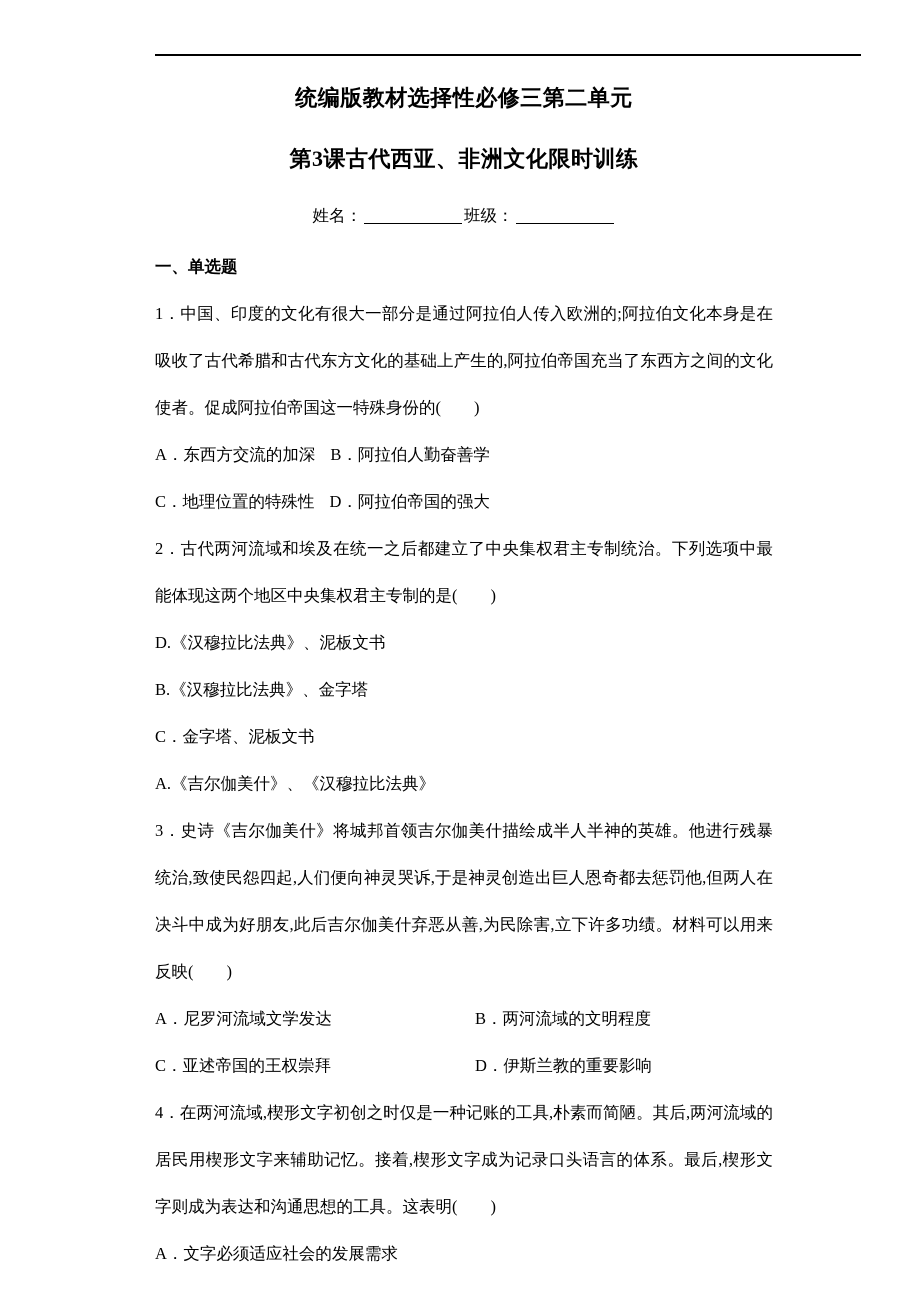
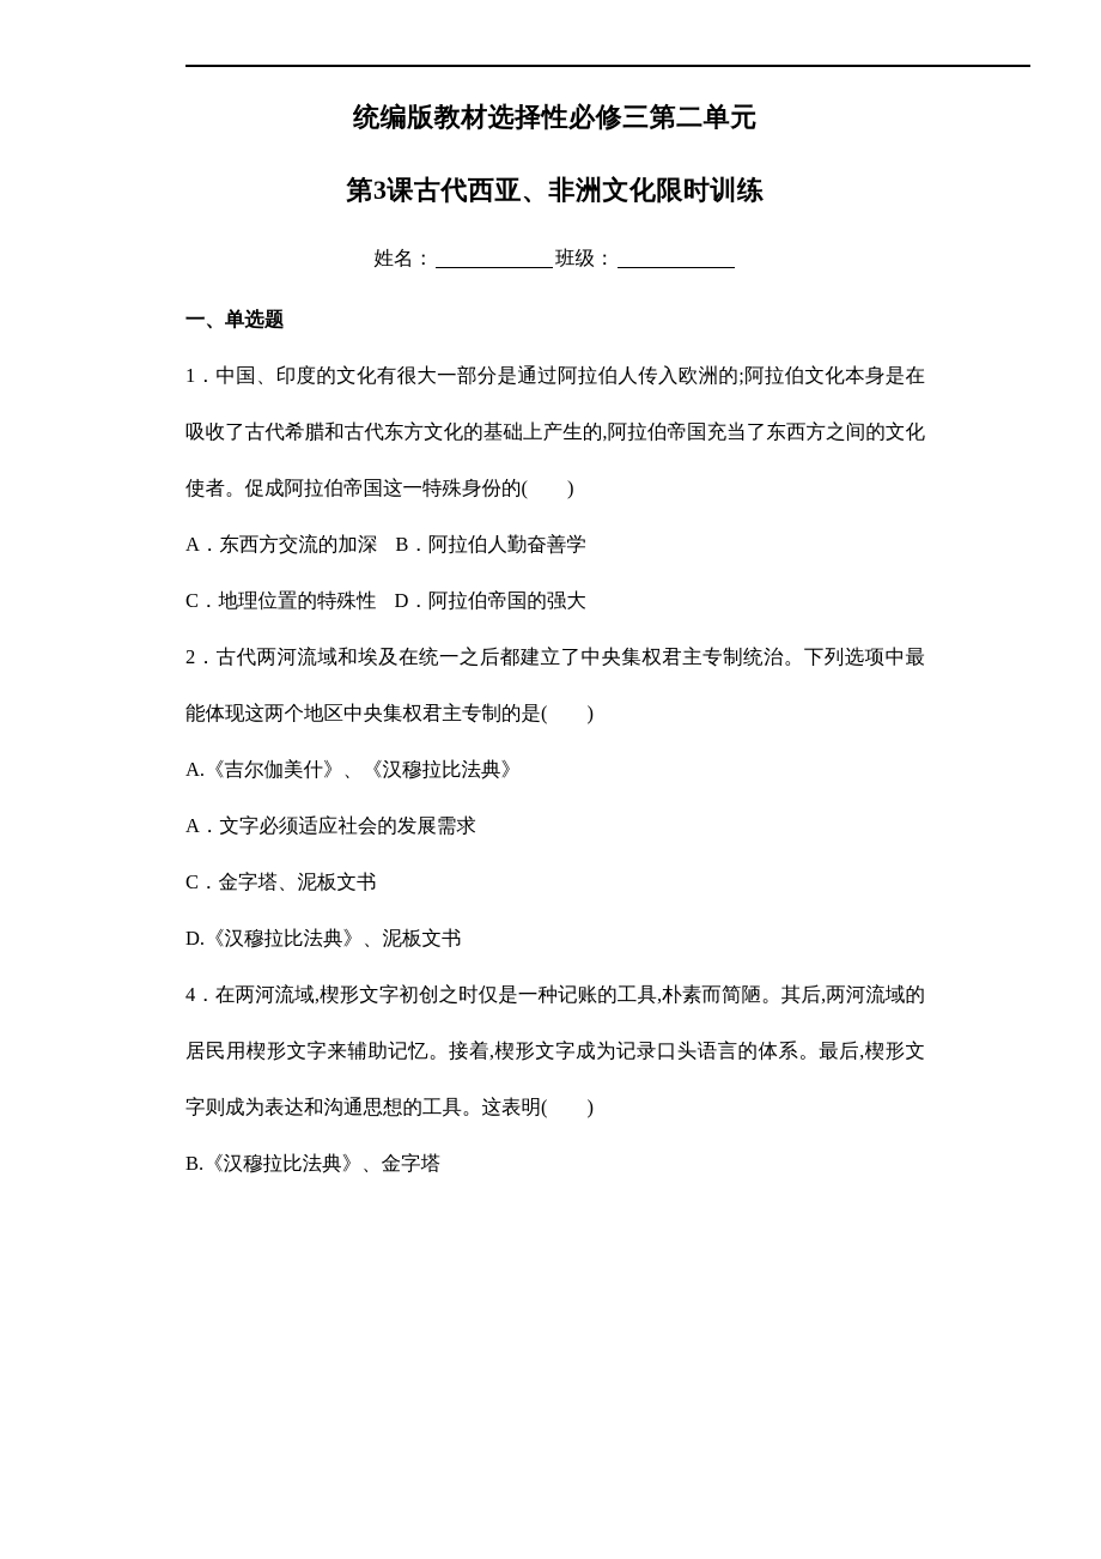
  统编版教材选择性必修三第二单元
  第3课古代西亚、非洲文化限时训练
  姓名： 班级：
  一、单选题
  1．中国、印度的文化有很大一部分是通过阿拉伯人传入欧洲的;阿拉伯文化本身是在吸收了古代希腊和古代东方文化的基础上产生的,阿拉伯帝国充当了东西方之间的文化使者。促成阿拉伯帝国这一特殊身份的( )
  A．东西方交流的加深 B．阿拉伯人勤奋善学
  C．地理位置的特殊性 D．阿拉伯帝国的强大
  2．古代两河流域和埃及在统一之后都建立了中央集权君主专制统治。下列选项中最能体现这两个地区中央集权君主专制的是( )
- D.《汉穆拉比法典》、泥板文书
+ A.《吉尔伽美什》、《汉穆拉比法典》
- B.《汉穆拉比法典》、金字塔
+ A．文字必须适应社会的发展需求
  C．金字塔、泥板文书
- A.《吉尔伽美什》、《汉穆拉比法典》
+ D.《汉穆拉比法典》、泥板文书
- 3．史诗《吉尔伽美什》将城邦首领吉尔伽美什描绘成半人半神的英雄。他进行残暴统治,致使民怨四起,人们便向神灵哭诉,于是神灵创造出巨人恩奇都去惩罚他,但两人在决斗中成为好朋友,此后吉尔伽美什弃恶从善,为民除害,立下许多功绩。材料可以用来反映( )
- A．尼罗河流域文学发达 B．两河流域的文明程度
- C．亚述帝国的王权崇拜 D．伊斯兰教的重要影响
  4．在两河流域,楔形文字初创之时仅是一种记账的工具,朴素而简陋。其后,两河流域的居民用楔形文字来辅助记忆。接着,楔形文字成为记录口头语言的体系。最后,楔形文字则成为表达和沟通思想的工具。这表明( )
- A．文字必须适应社会的发展需求
+ B.《汉穆拉比法典》、金字塔
